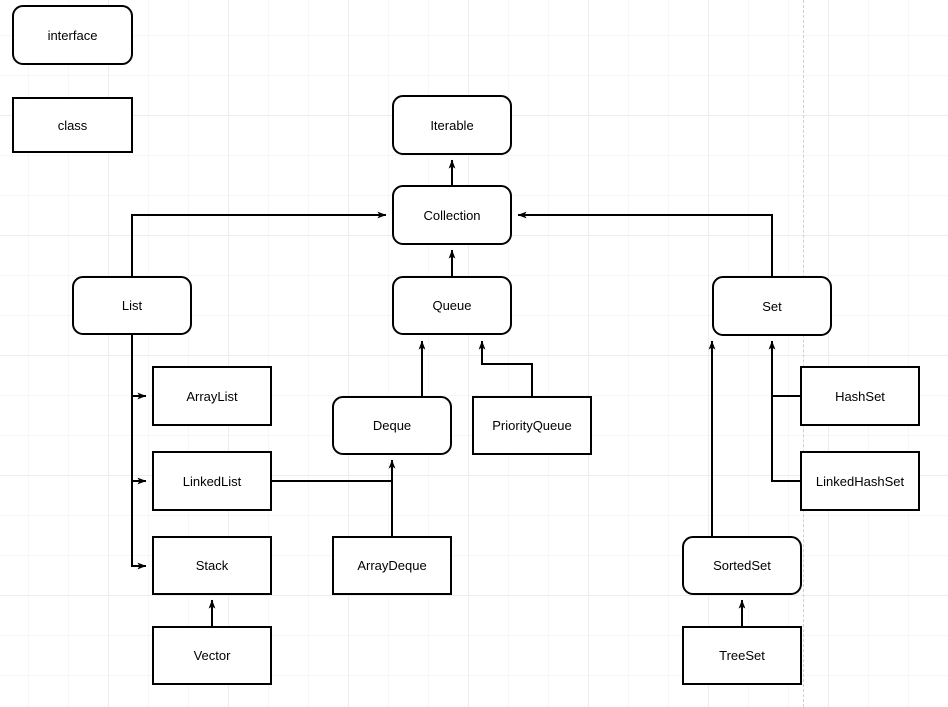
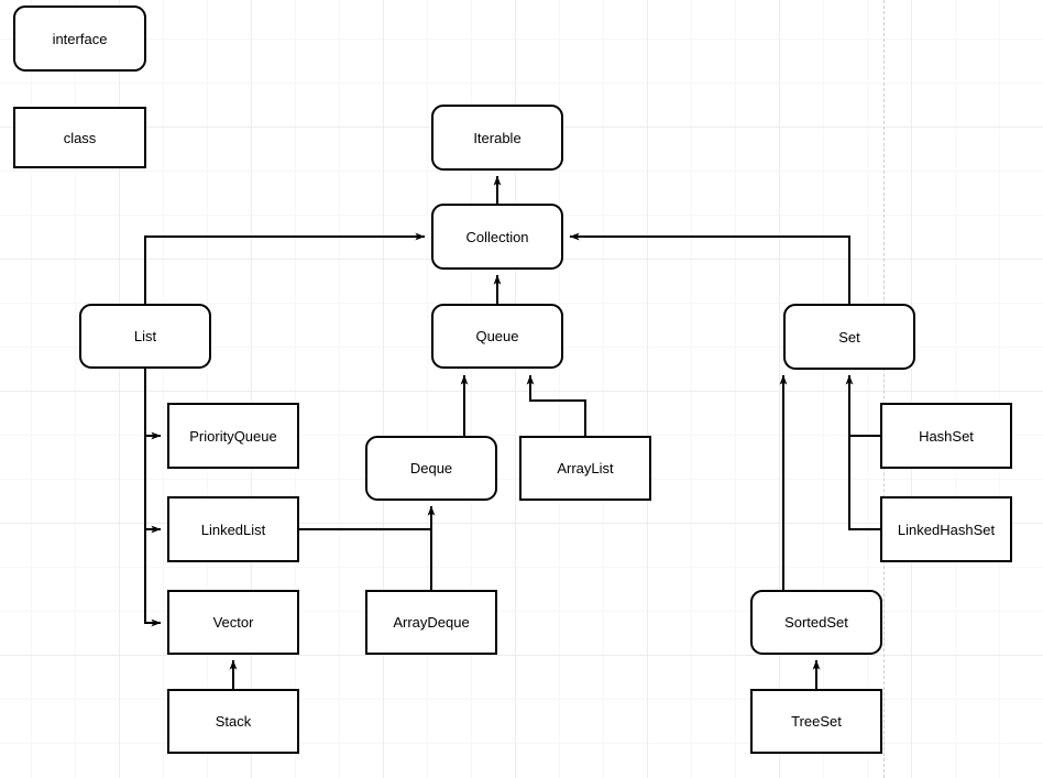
  interface
  class
  Iterable
  Collection
  List
  Queue
  Set
- ArrayList
+ PriorityQueue
  Deque
- PriorityQueue
+ ArrayList
  HashSet
  LinkedList
  LinkedHashSet
- Stack
+ Vector
  ArrayDeque
  SortedSet
- Vector
+ Stack
  TreeSet
